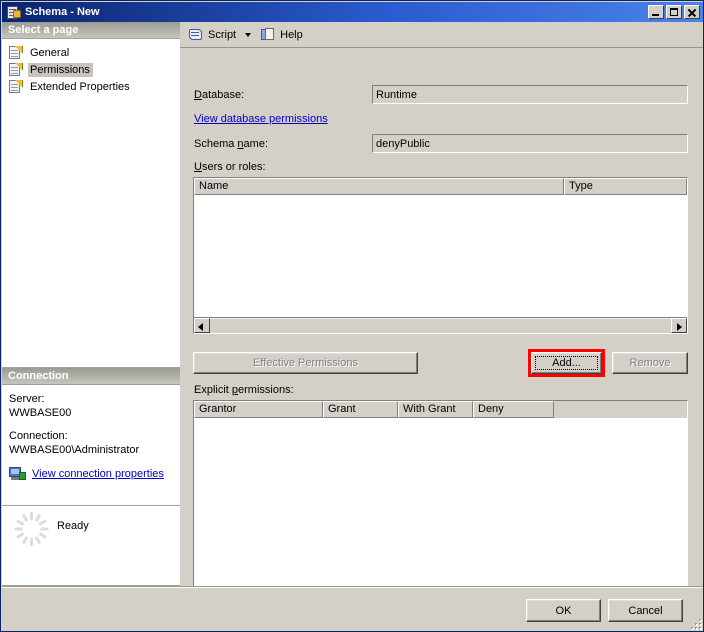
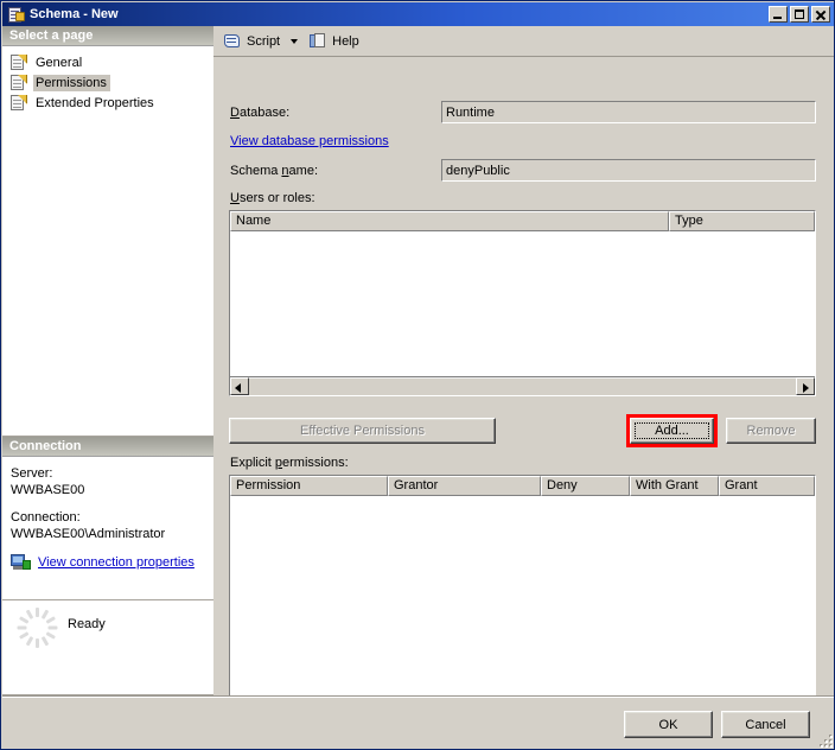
  Schema - New
  Select a page
  General
  Permissions
  Extended Properties
  Connection
  Server:
  WWBASE00
  Connection:
  WWBASE00\Administrator
  View connection properties
  Ready
  Script
  Help
  Database:
  Runtime
  View database permissions
  Schema name:
  denyPublic
  Users or roles:
  Name
  Type
  Effective Permissions
  Add...
  Remove
  Explicit permissions:
+ Permission
  Grantor
- Grant
+ Deny
  With Grant
- Deny
+ Grant
  OK
  Cancel
